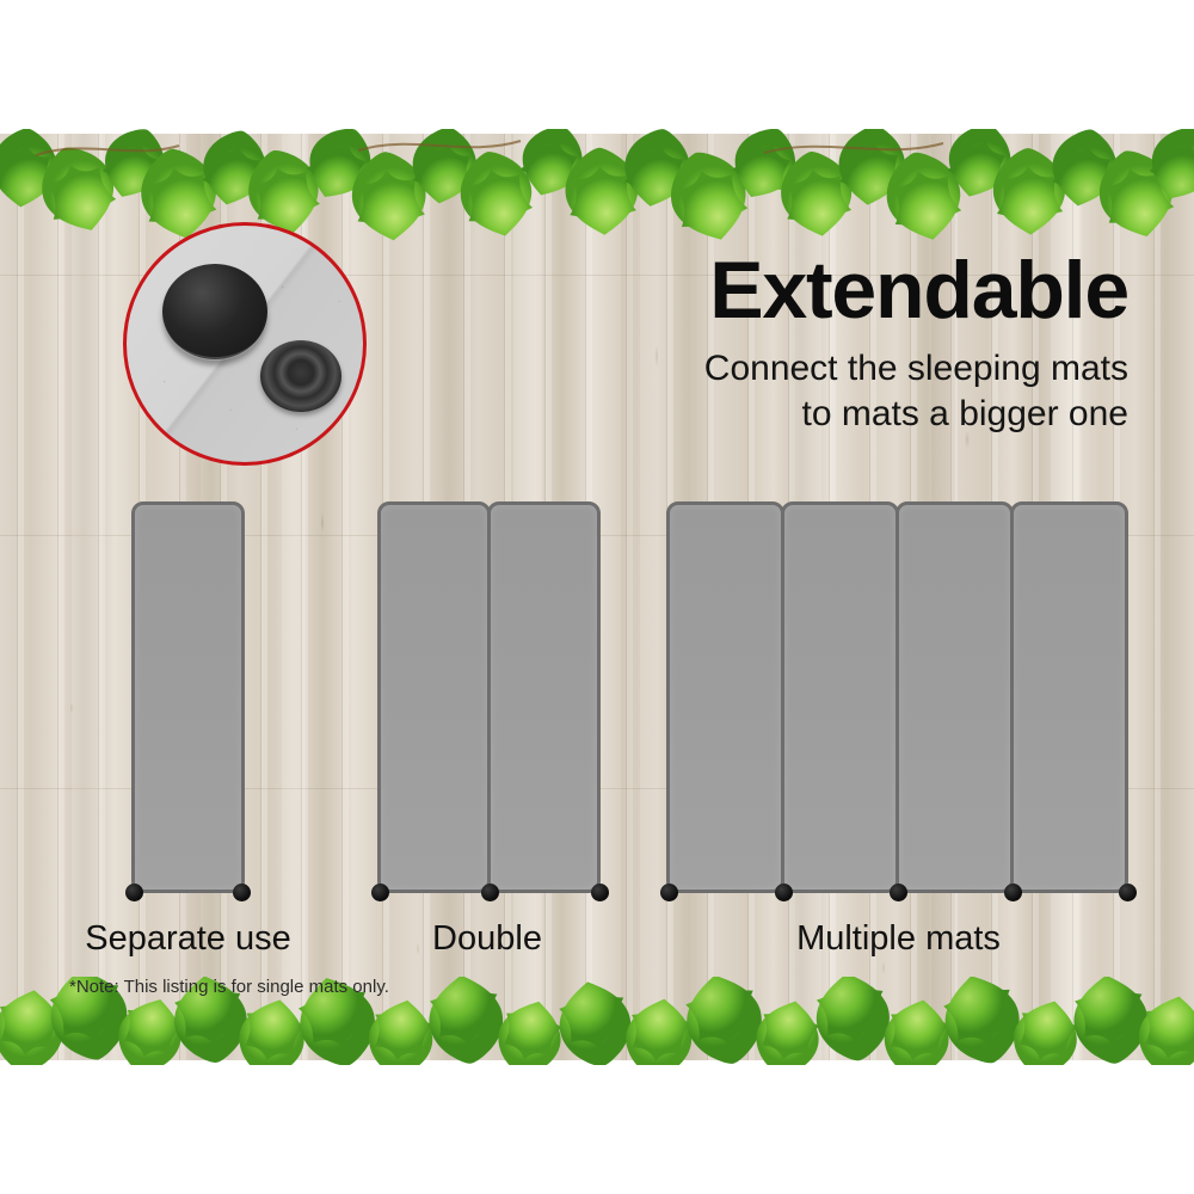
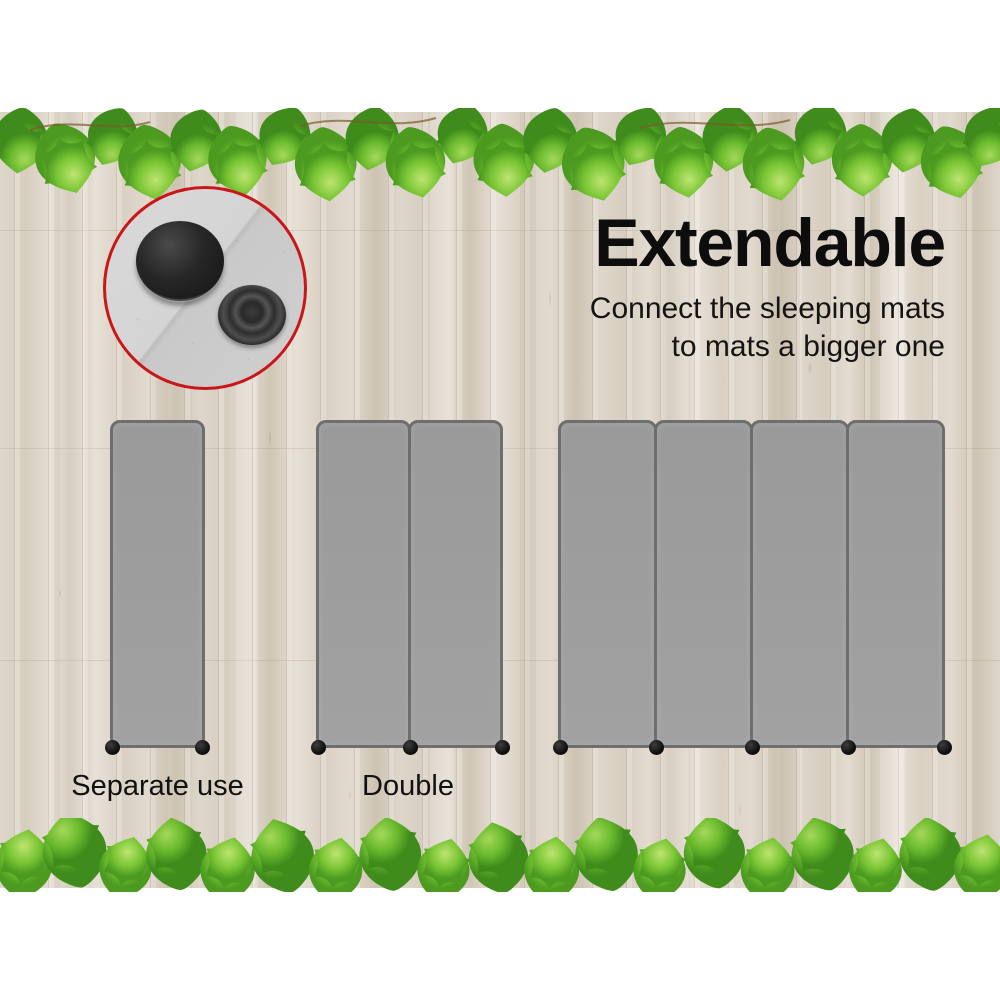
  Extendable
  Connect the sleeping mats
  to mats a bigger one
  Separate use
  Double
- Multiple mats
- *Note: This listing is for single mats only.
